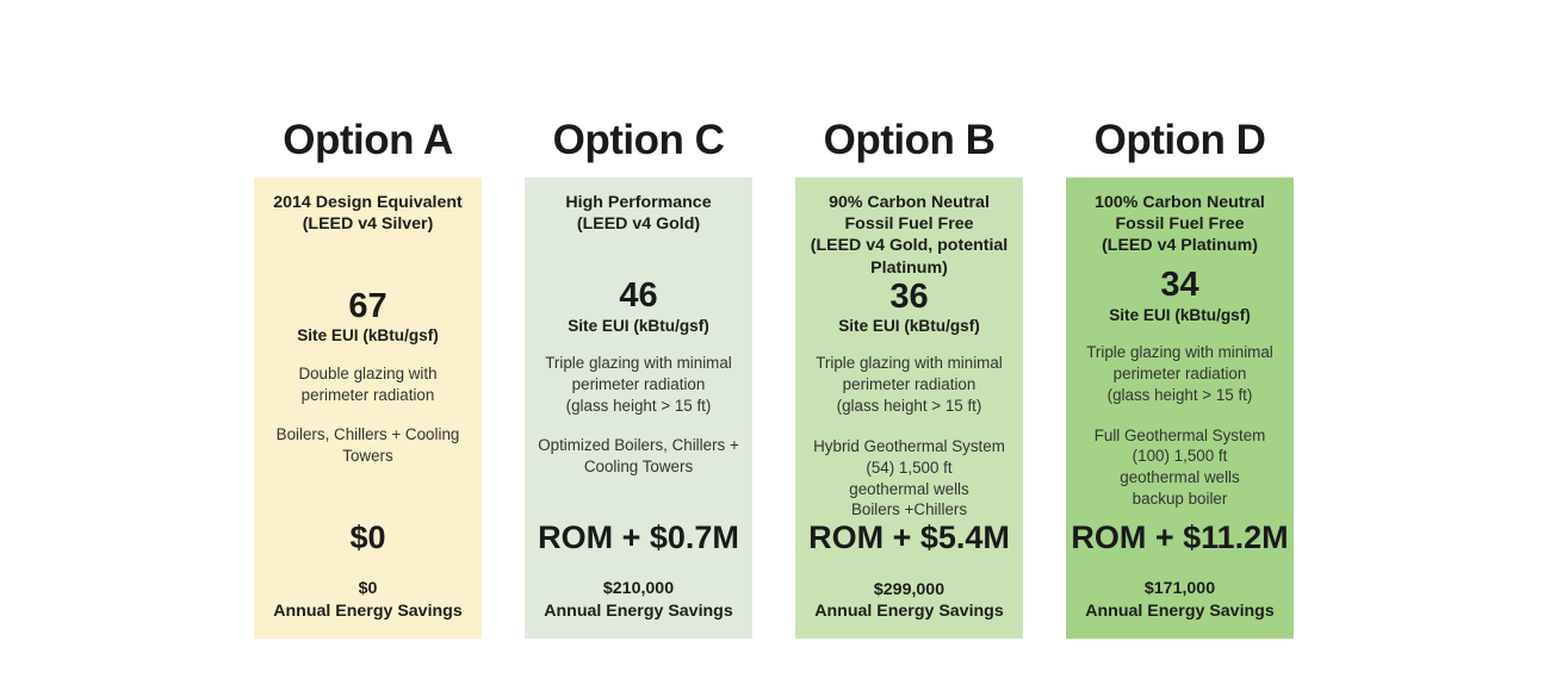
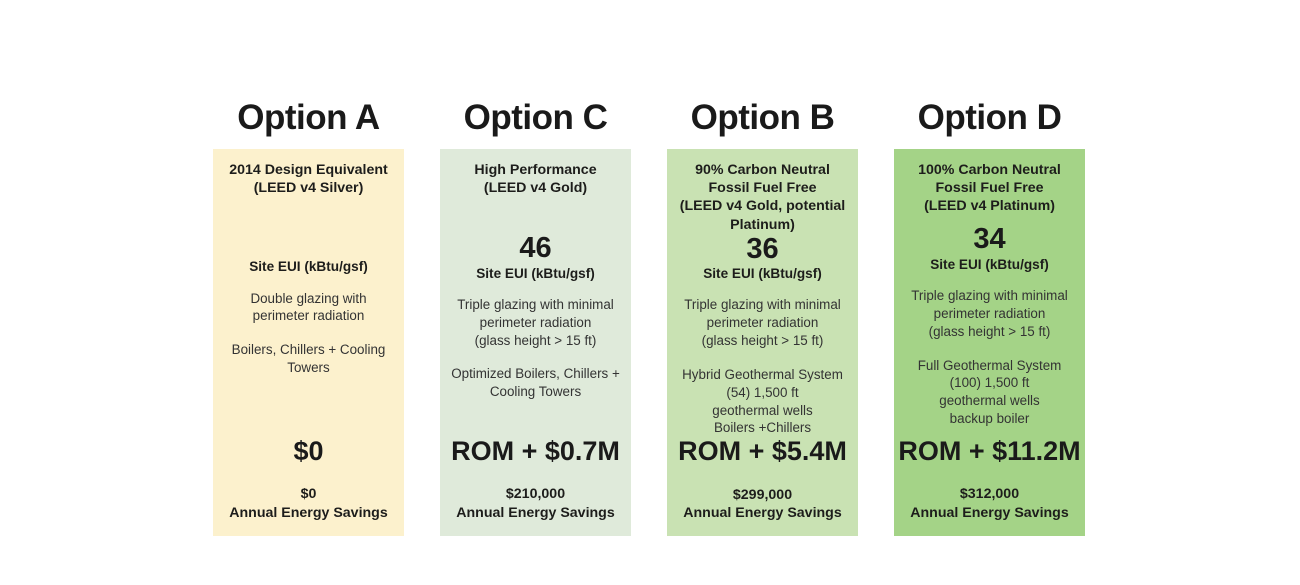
  Option A
  2014 Design Equivalent
  (LEED v4 Silver)
- 67
  Site EUI (kBtu/gsf)
  Double glazing with
  perimeter radiation
  Boilers, Chillers + Cooling
  Towers
  $0
  $0
  Annual Energy Savings
  Option C
  High Performance
  (LEED v4 Gold)
  46
  Site EUI (kBtu/gsf)
  Triple glazing with minimal
  perimeter radiation
  (glass height > 15 ft)
  Optimized Boilers, Chillers +
  Cooling Towers
  ROM + $0.7M
  $210,000
  Annual Energy Savings
  Option B
  90% Carbon Neutral
  Fossil Fuel Free
  (LEED v4 Gold, potential
  Platinum)
  36
  Site EUI (kBtu/gsf)
  Triple glazing with minimal
  perimeter radiation
  (glass height > 15 ft)
  Hybrid Geothermal System
  (54) 1,500 ft
  geothermal wells
  Boilers +Chillers
  ROM + $5.4M
  $299,000
  Annual Energy Savings
  Option D
  100% Carbon Neutral
  Fossil Fuel Free
  (LEED v4 Platinum)
  34
  Site EUI (kBtu/gsf)
  Triple glazing with minimal
  perimeter radiation
  (glass height > 15 ft)
  Full Geothermal System
  (100) 1,500 ft
  geothermal wells
  backup boiler
  ROM + $11.2M
- $171,000
+ $312,000
  Annual Energy Savings
